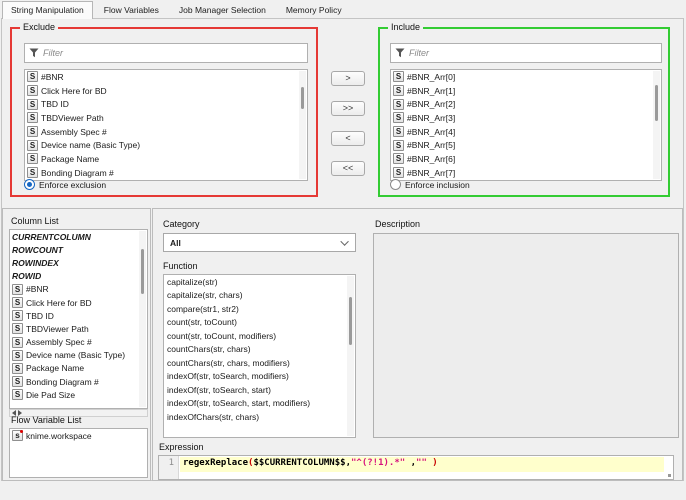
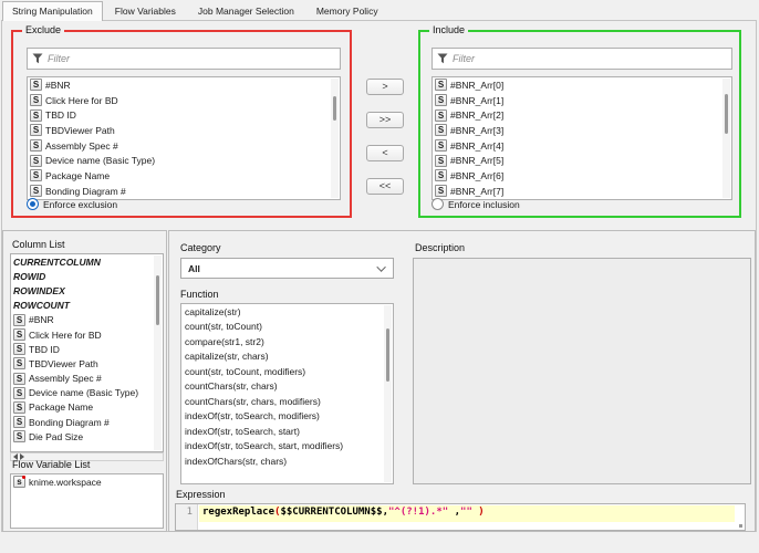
  String Manipulation
  Flow Variables
  Job Manager Selection
  Memory Policy
  Exclude
  Filter
  S
  #BNR
  S
  Click Here for BD
  S
  TBD ID
  S
  TBDViewer Path
  S
  Assembly Spec #
  S
  Device name (Basic Type)
  S
  Package Name
  S
  Bonding Diagram #
  Enforce exclusion
  >
  >>
  <
  <<
  Include
  Filter
  S
  #BNR_Arr[0]
  S
  #BNR_Arr[1]
  S
  #BNR_Arr[2]
  S
  #BNR_Arr[3]
  S
  #BNR_Arr[4]
  S
  #BNR_Arr[5]
  S
  #BNR_Arr[6]
  S
  #BNR_Arr[7]
  Enforce inclusion
  Column List
  CURRENTCOLUMN
- ROWCOUNT
+ ROWID
  ROWINDEX
- ROWID
+ ROWCOUNT
  S
  #BNR
  S
  Click Here for BD
  S
  TBD ID
  S
  TBDViewer Path
  S
  Assembly Spec #
  S
  Device name (Basic Type)
  S
  Package Name
  S
  Bonding Diagram #
  S
  Die Pad Size
  Flow Variable List
  s
  knime.workspace
  Category
  All
  Function
  capitalize(str)
- capitalize(str, chars)
+ count(str, toCount)
  compare(str1, str2)
- count(str, toCount)
+ capitalize(str, chars)
  count(str, toCount, modifiers)
  countChars(str, chars)
  countChars(str, chars, modifiers)
  indexOf(str, toSearch, modifiers)
  indexOf(str, toSearch, start)
  indexOf(str, toSearch, start, modifiers)
  indexOfChars(str, chars)
  Description
  Expression
  1
  regexReplace($$CURRENTCOLUMN$$,"^(?!1).*" ,"" )
